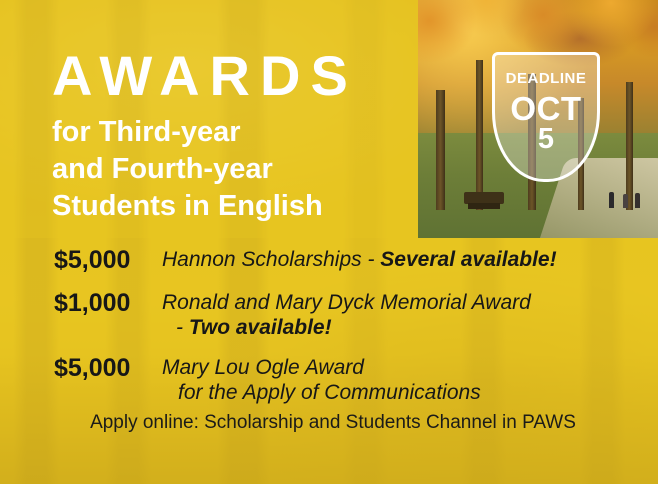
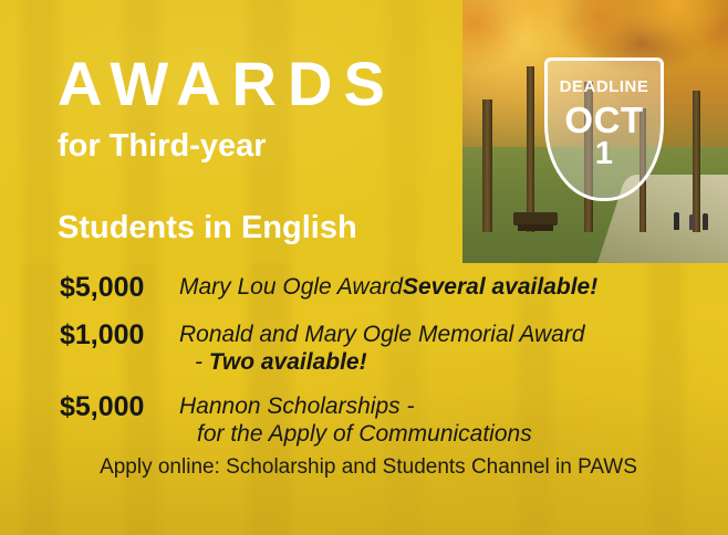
  DEADLINE
  OCT
- 5
+ 1
  AWARDS
  for Third-year
- and Fourth-year
  Students in English
  $5,000
- Hannon Scholarships - Several available!
+ Mary Lou Ogle AwardSeveral available!
  $1,000
- Ronald and Mary Dyck Memorial Award
+ Ronald and Mary Ogle Memorial Award
  - Two available!
  $5,000
- Mary Lou Ogle Award
+ Hannon Scholarships -
  for the Apply of Communications
  Apply online: Scholarship and Students Channel in PAWS
